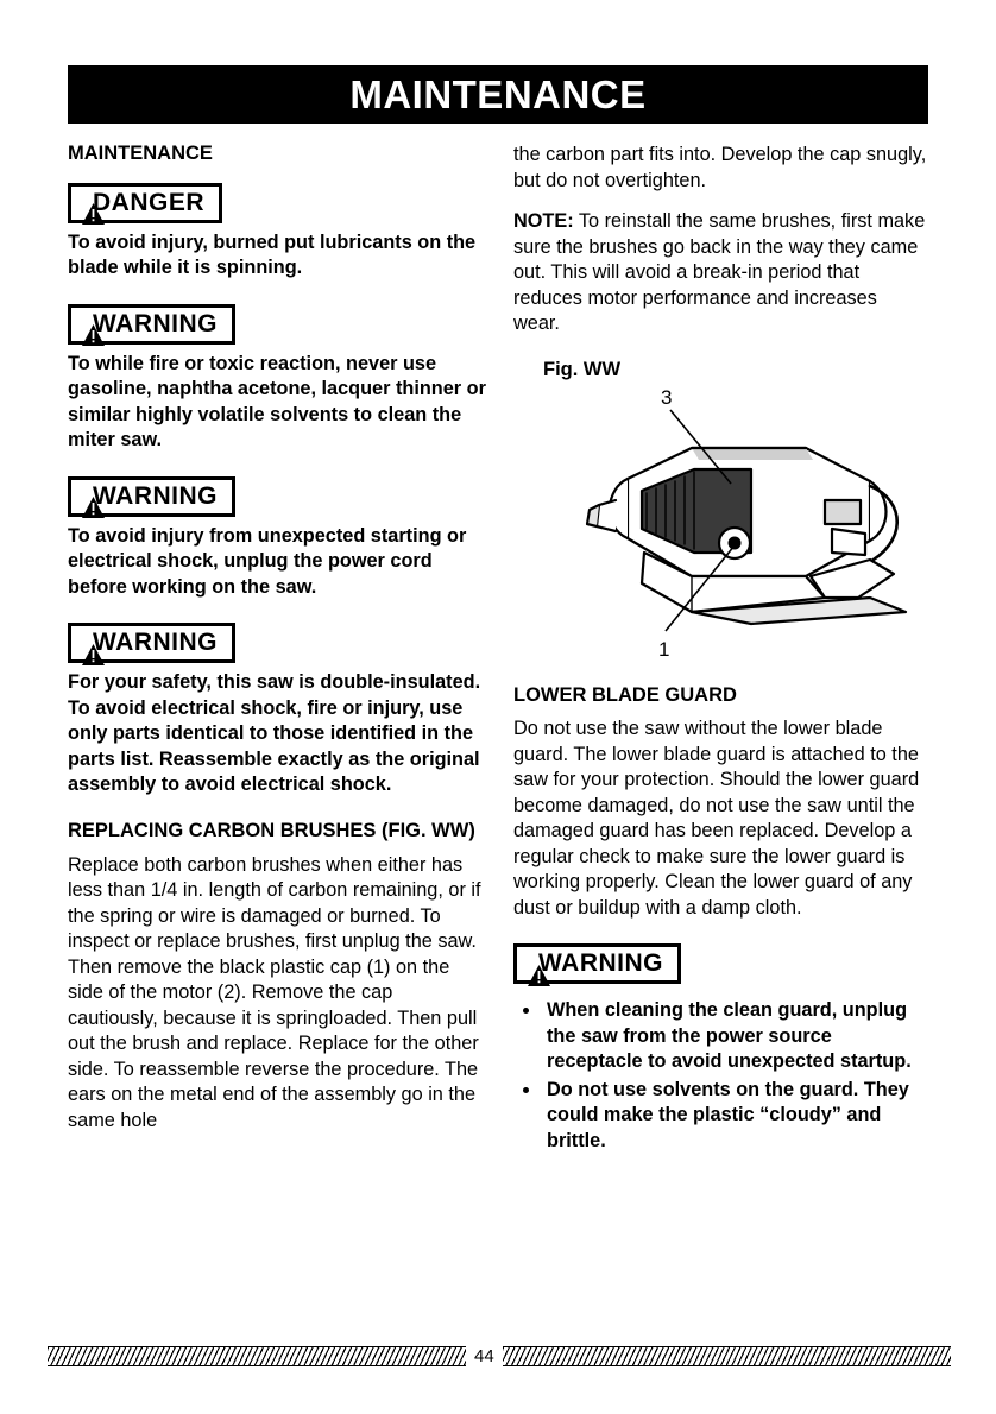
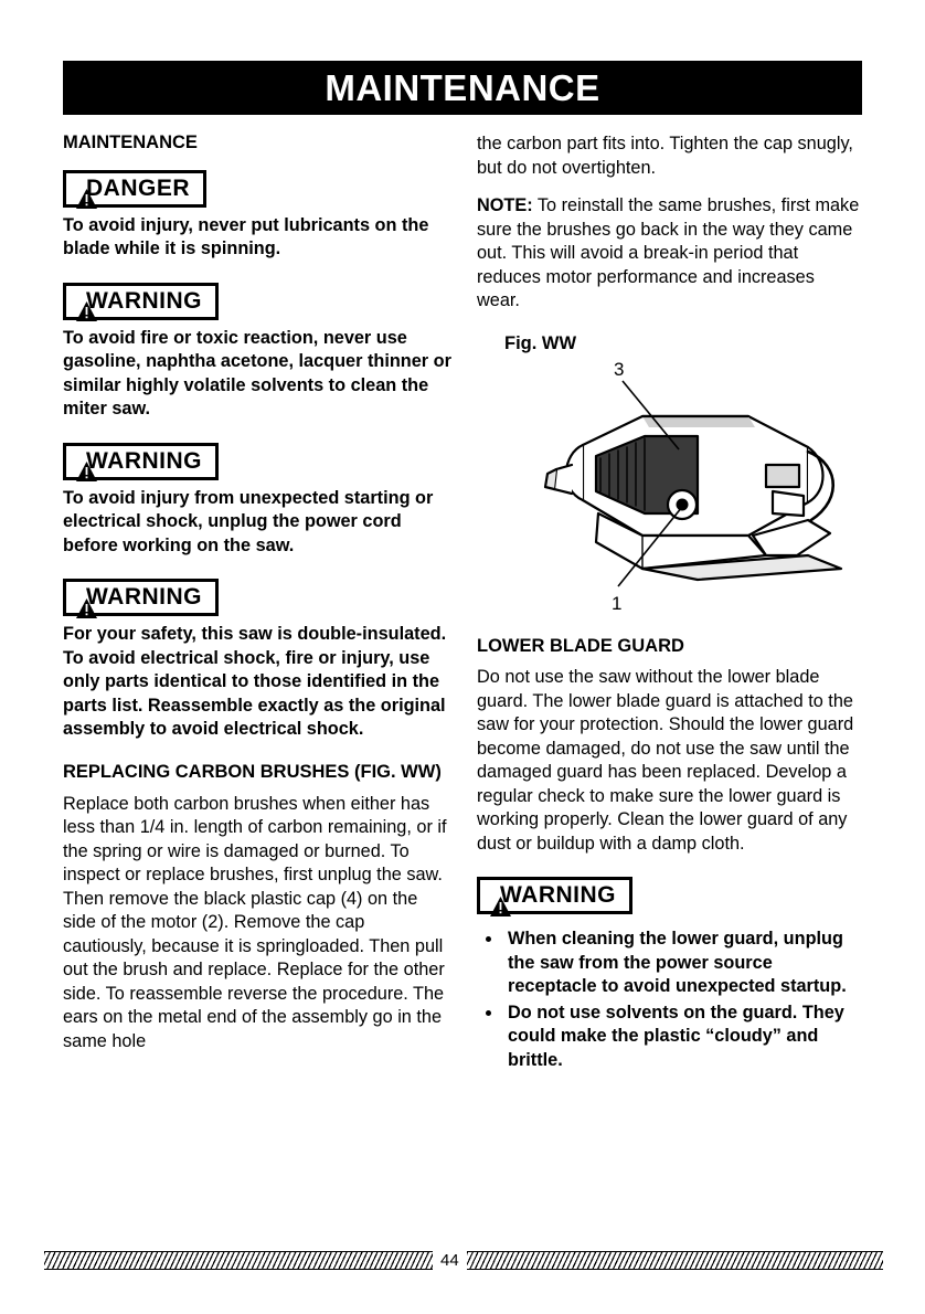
  MAINTENANCE
  MAINTENANCE
  DANGER
- To avoid injury, burned put lubricants on the blade while it is spinning.
+ To avoid injury, never put lubricants on the blade while it is spinning.
  WARNING
- To while fire or toxic reaction, never use gasoline, naphtha acetone, lacquer thinner or similar highly volatile solvents to clean the miter saw.
+ To avoid fire or toxic reaction, never use gasoline, naphtha acetone, lacquer thinner or similar highly volatile solvents to clean the miter saw.
  WARNING
  To avoid injury from unexpected starting or electrical shock, unplug the power cord before working on the saw.
  WARNING
  For your safety, this saw is double-insulated. To avoid electrical shock, fire or injury, use only parts identical to those identified in the parts list. Reassemble exactly as the original assembly to avoid electrical shock.
  REPLACING CARBON BRUSHES (FIG. WW)
- Replace both carbon brushes when either has less than 1/4 in. length of carbon remaining, or if the spring or wire is damaged or burned. To inspect or replace brushes, first unplug the saw. Then remove the black plastic cap (1) on the side of the motor (2). Remove the cap cautiously, because it is springloaded. Then pull out the brush and replace. Replace for the other side. To reassemble reverse the procedure. The ears on the metal end of the assembly go in the same hole
+ Replace both carbon brushes when either has less than 1/4 in. length of carbon remaining, or if the spring or wire is damaged or burned. To inspect or replace brushes, first unplug the saw. Then remove the black plastic cap (4) on the side of the motor (2). Remove the cap cautiously, because it is springloaded. Then pull out the brush and replace. Replace for the other side. To reassemble reverse the procedure. The ears on the metal end of the assembly go in the same hole
- the carbon part fits into. Develop the cap snugly, but do not overtighten.
+ the carbon part fits into. Tighten the cap snugly, but do not overtighten.
  NOTE: To reinstall the same brushes, first make sure the brushes go back in the way they came out. This will avoid a break-in period that reduces motor performance and increases wear.
  Fig. WW
  3
  1
  LOWER BLADE GUARD
  Do not use the saw without the lower blade guard. The lower blade guard is attached to the saw for your protection. Should the lower guard become damaged, do not use the saw until the damaged guard has been replaced. Develop a regular check to make sure the lower guard is working properly. Clean the lower guard of any dust or buildup with a damp cloth.
  WARNING
- When cleaning the clean guard, unplug the saw from the power source receptacle to avoid unexpected startup.
+ When cleaning the lower guard, unplug the saw from the power source receptacle to avoid unexpected startup.
  Do not use solvents on the guard. They could make the plastic “cloudy” and brittle.
  44
